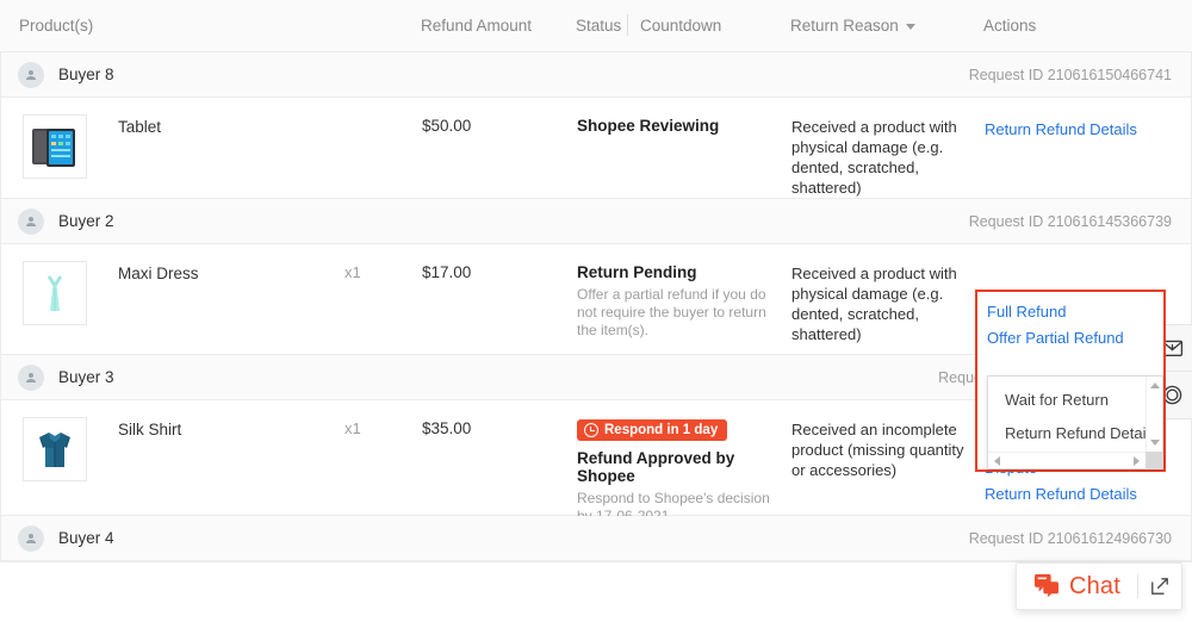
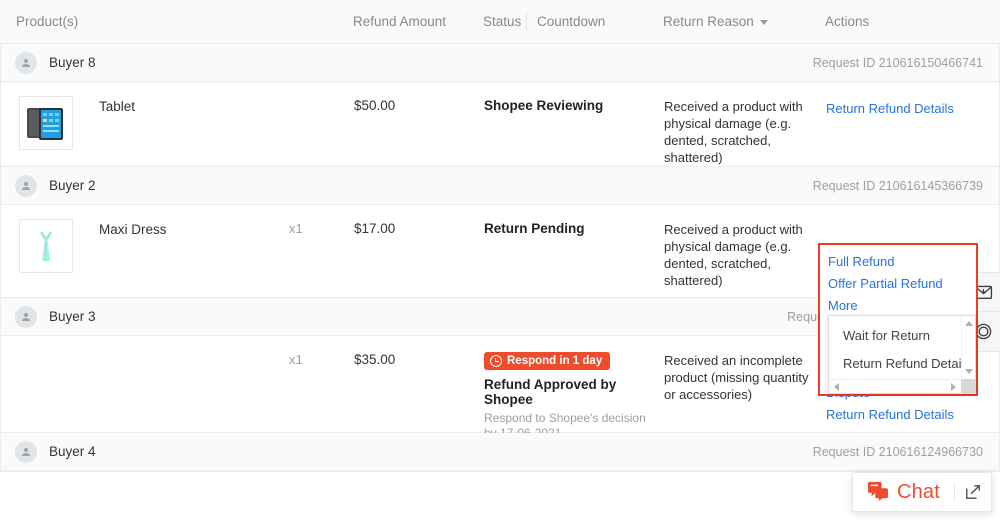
  Product(s)
  Refund Amount
  Status
  Countdown
  Return Reason
  Actions
  Buyer 8
  Request ID 210616150466741
  Tablet
  $50.00
  Shopee Reviewing
  Received a product with physical damage (e.g. dented, scratched, shattered)
  Return Refund Details
  Buyer 2
  Request ID 210616145366739
  Maxi Dress
  x1
  $17.00
  Return Pending
- Offer a partial refund if you do not require the buyer to return the item(s).
  Received a product with physical damage (e.g. dented, scratched, shattered)
  Buyer 3
  Requ
- Silk Shirt
  x1
  $35.00
  Respond in 1 day
  Refund Approved by Shopee
  Received an incomplete product (missing quantity or accessories)
  Return Refund Details
  Buyer 4
  Request ID 210616124966730
  Full Refund
  Offer Partial Refund
+ More
  Wait for Return
  Return Refund Deta
  Chat
